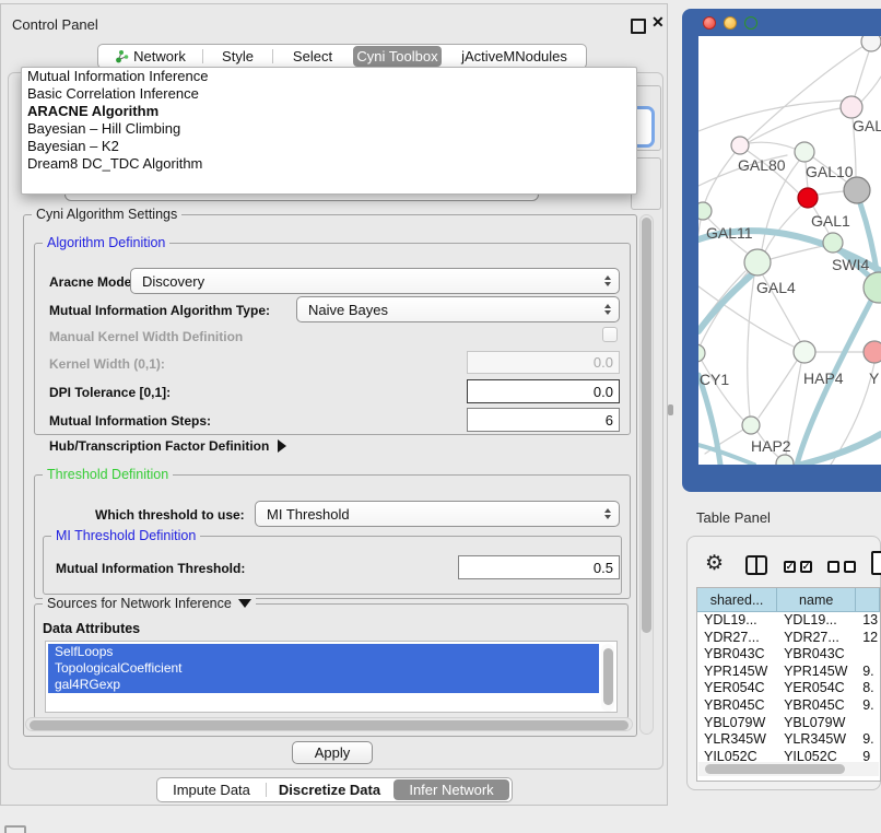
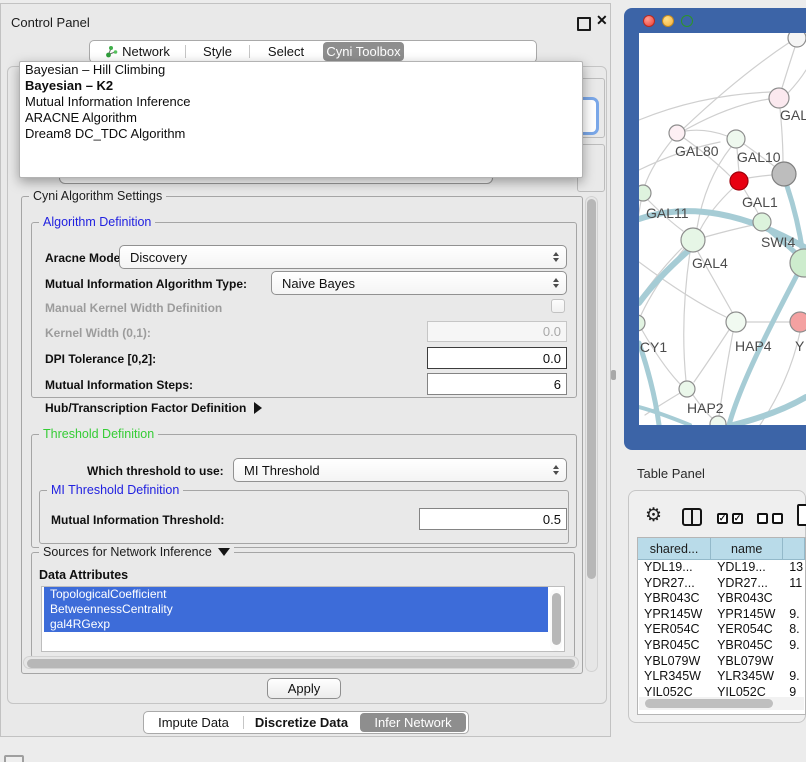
  Control Panel
  ✕
  Network
  Style
  Select
  Cyni Toolbox
- jActiveMNodules
- Mutual Information Inference
+ Bayesian – Hill Climbing
- Basic Correlation Inference
- ARACNE Algorithm
+ Bayesian – K2
- Bayesian – Hill Climbing
+ Mutual Information Inference
- Bayesian – K2
+ ARACNE Algorithm
  Dream8 DC_TDC Algorithm
  Cyni Algorithm Settings
  Algorithm Definition
  Aracne Mode
  Discovery
  Mutual Information Algorithm Type:
  Naive Bayes
  Manual Kernel Width Definition
  Kernel Width (0,1):
  0.0
- DPI Tolerance [0,1]:
+ DPI Tolerance [0,2]:
  0.0
  Mutual Information Steps:
  6
  Hub/Transcription Factor Definition
  Threshold Definition
  Which threshold to use:
  MI Threshold
  MI Threshold Definition
  Mutual Information Threshold:
  0.5
  Sources for Network Inference
  Data Attributes
- SelfLoops
  TopologicalCoefficient
+ BetweennessCentrality
  gal4RGexp
  Apply
  Impute Data
  Discretize Data
  Infer Network
  GAL
  GAL80
  GAL10
  GAL1
  GAL11
  SWI4
  GAL4
  CY1
  HAP4
  Y
  HAP2
  Table Panel
  ⚙
  ✓
  ✓
  shared...
  name
  YDL19...
  YDL19...
  13
  YDR27...
  YDR27...
- 12
+ 11
  YBR043C
  YBR043C
  YPR145W
  YPR145W
  9.
  YER054C
  YER054C
  8.
  YBR045C
  YBR045C
  9.
  YBL079W
  YBL079W
  YLR345W
  YLR345W
  9.
  YIL052C
  YIL052C
  9
